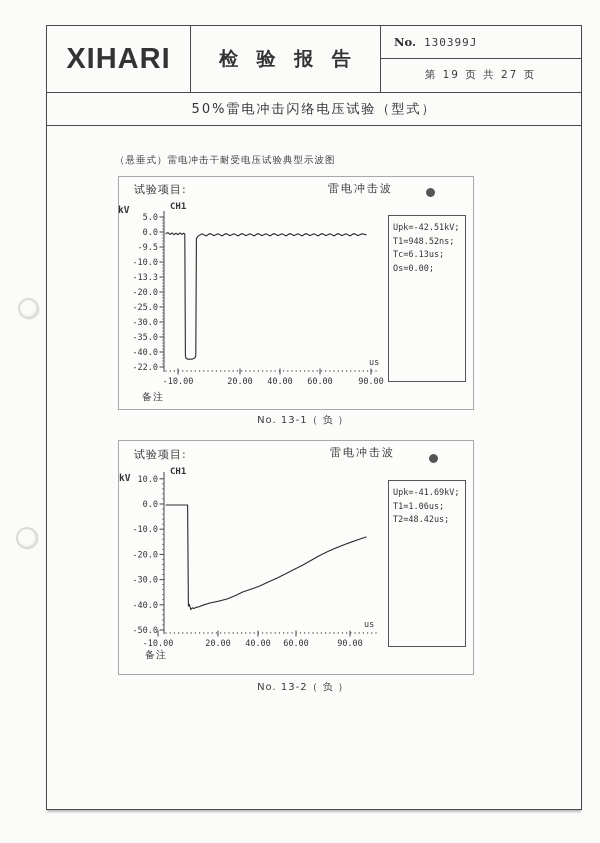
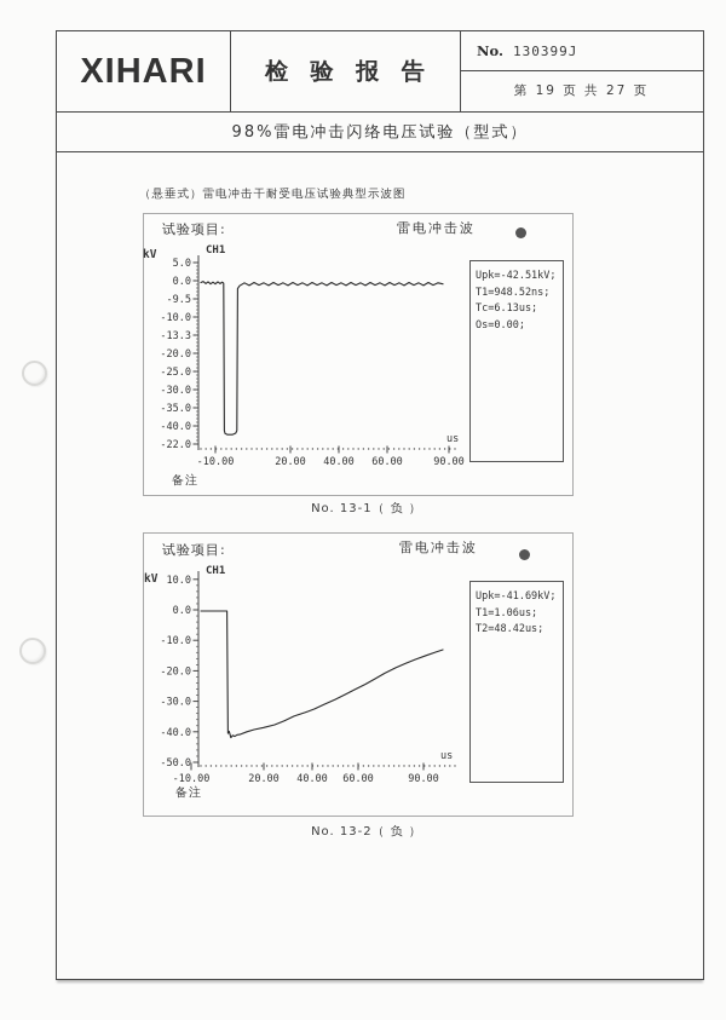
  XIHARI
  检 验 报 告
  No.
  130399J
  第 19 页 共 27 页
- 50%雷电冲击闪络电压试验（型式）
+ 98%雷电冲击闪络电压试验（型式）
  （悬垂式）雷电冲击干耐受电压试验典型示波图
  试验项目:
  雷电冲击波
  kV
  CH1
  5.0
  0.0
  -9.5
  -10.0
  -13.3
  -20.0
  -25.0
  -30.0
  -35.0
  -40.0
  -22.0
  -10.00
  20.00
  40.00
  60.00
  90.00
  us
  Upk=-42.51kV;
  T1=948.52ns;
  Tc=6.13us;
  Os=0.00;
  备注
  No. 13-1（ 负 ）
  试验项目:
  雷电冲击波
  kV
  CH1
  10.0
  0.0
  -10.0
  -20.0
  -30.0
  -40.0
  -50.0
  -10.00
  20.00
  40.00
  60.00
  90.00
  us
  Upk=-41.69kV;
  T1=1.06us;
  T2=48.42us;
  备注
  No. 13-2（ 负 ）
